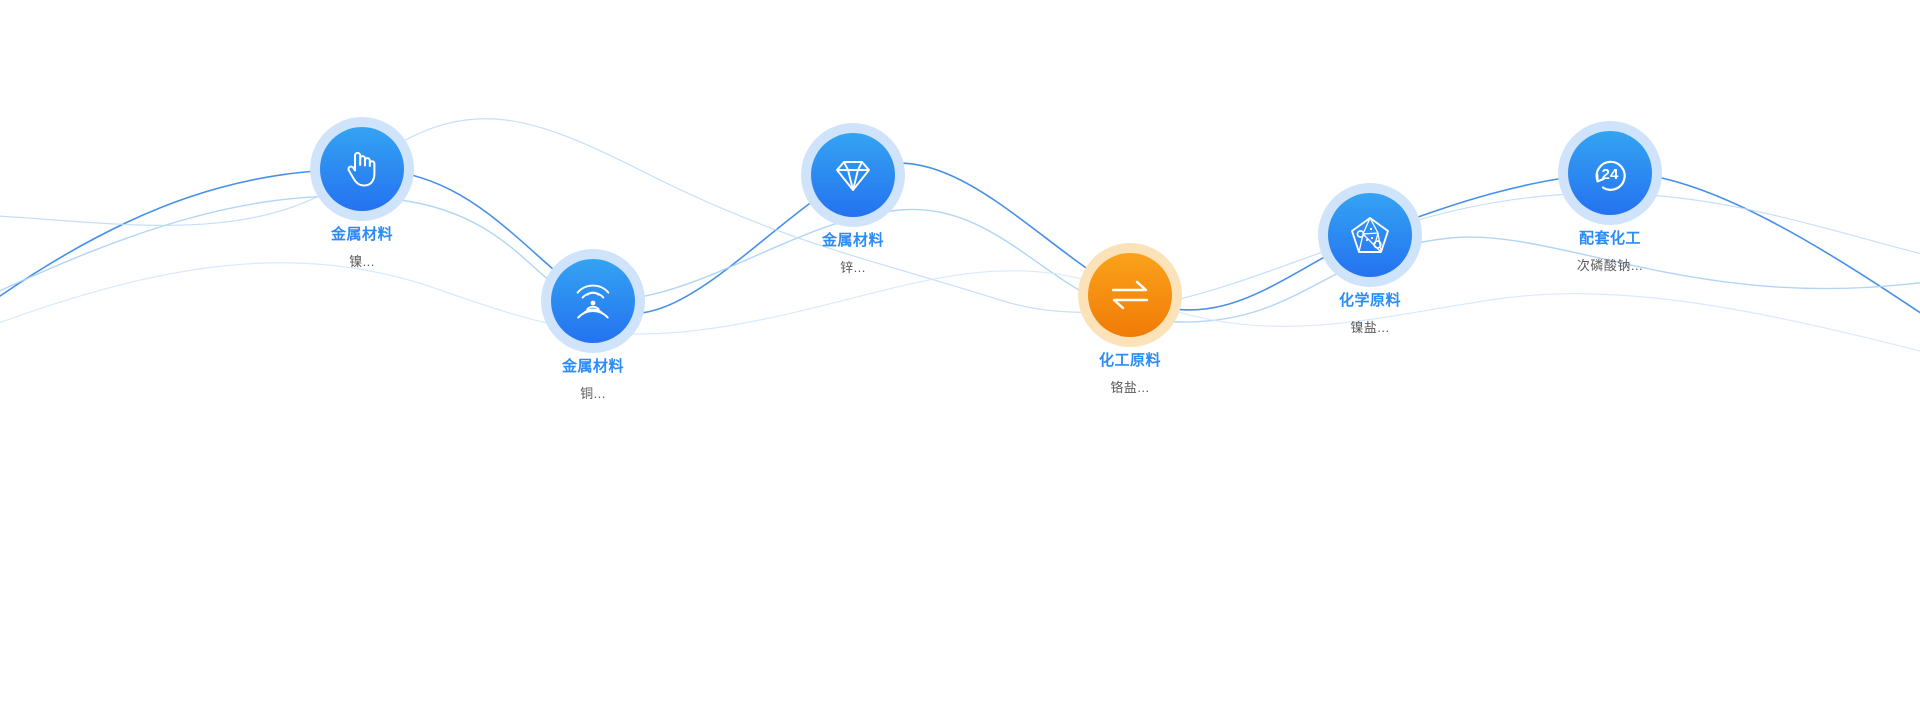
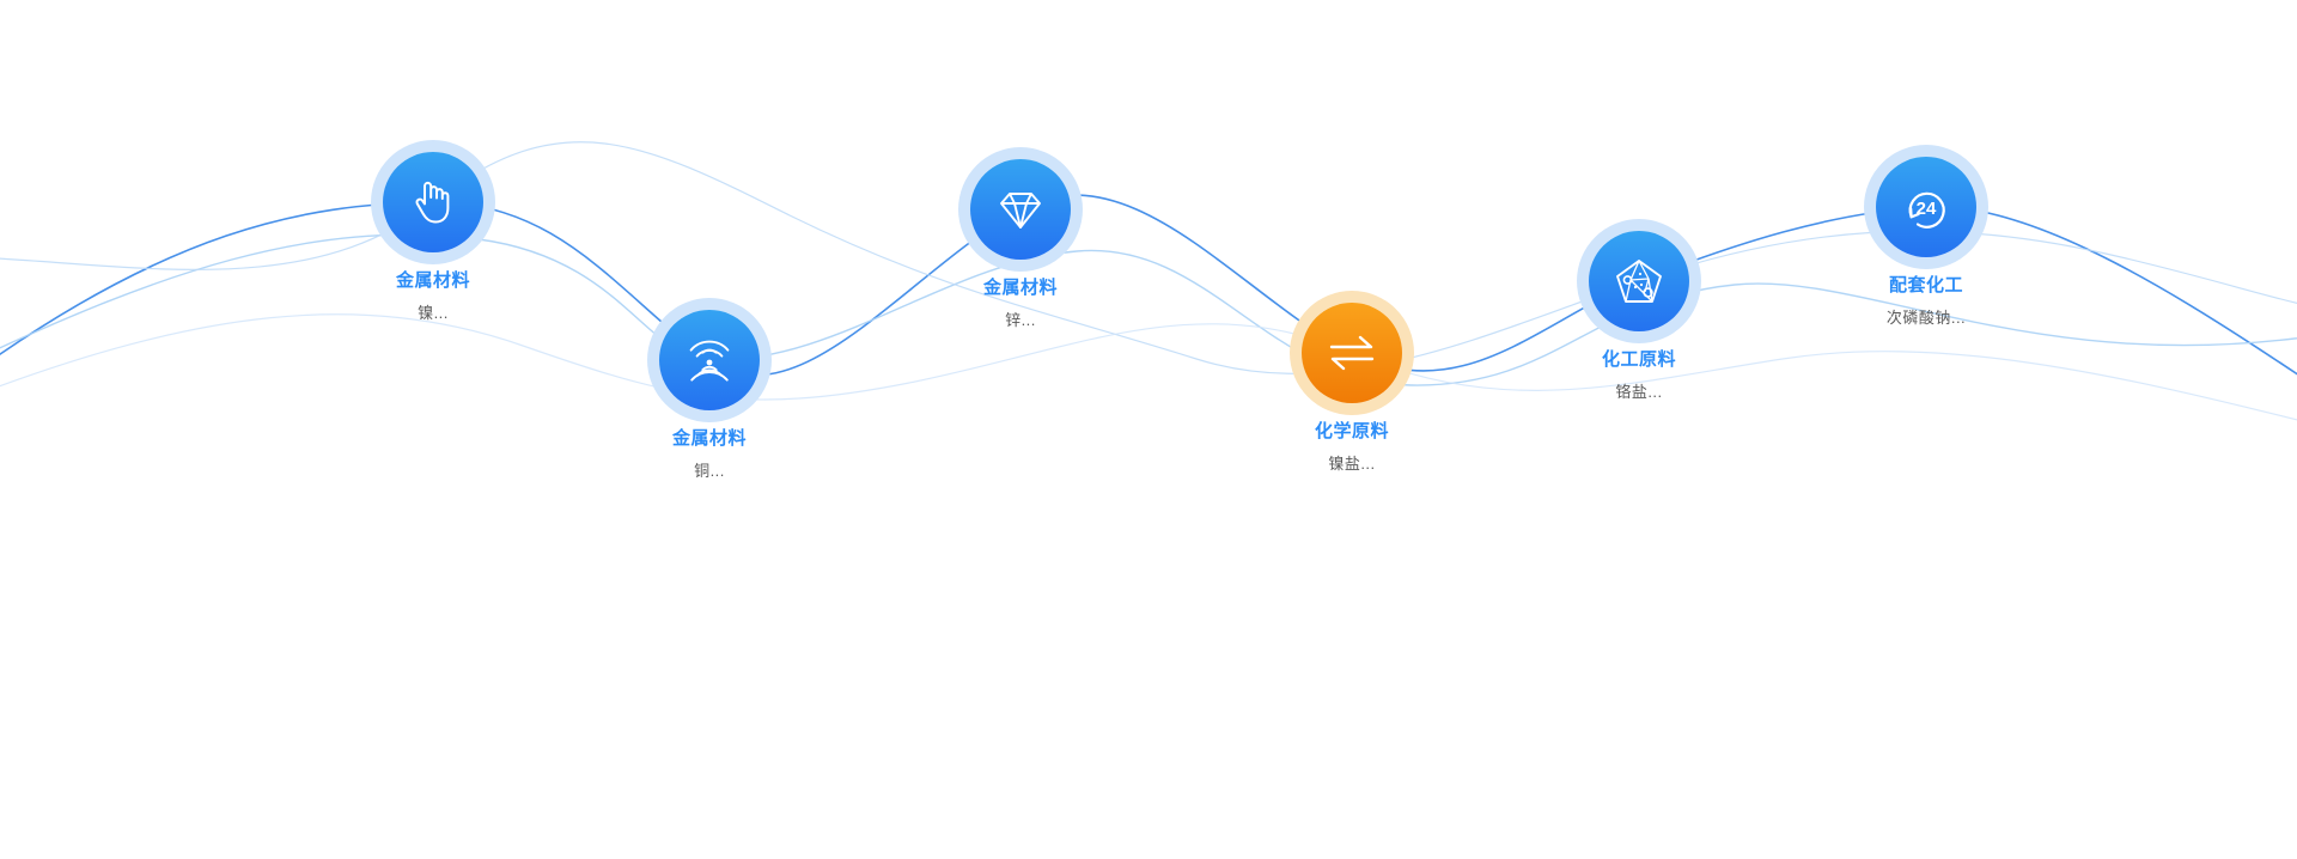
  金属材料
  镍...
  金属材料
  铜...
  金属材料
  锌...
- 化工原料
+ 化学原料
- 铬盐...
+ 镍盐...
- 化学原料
+ 化工原料
- 镍盐...
+ 铬盐...
  配套化工
  次磷酸钠...
